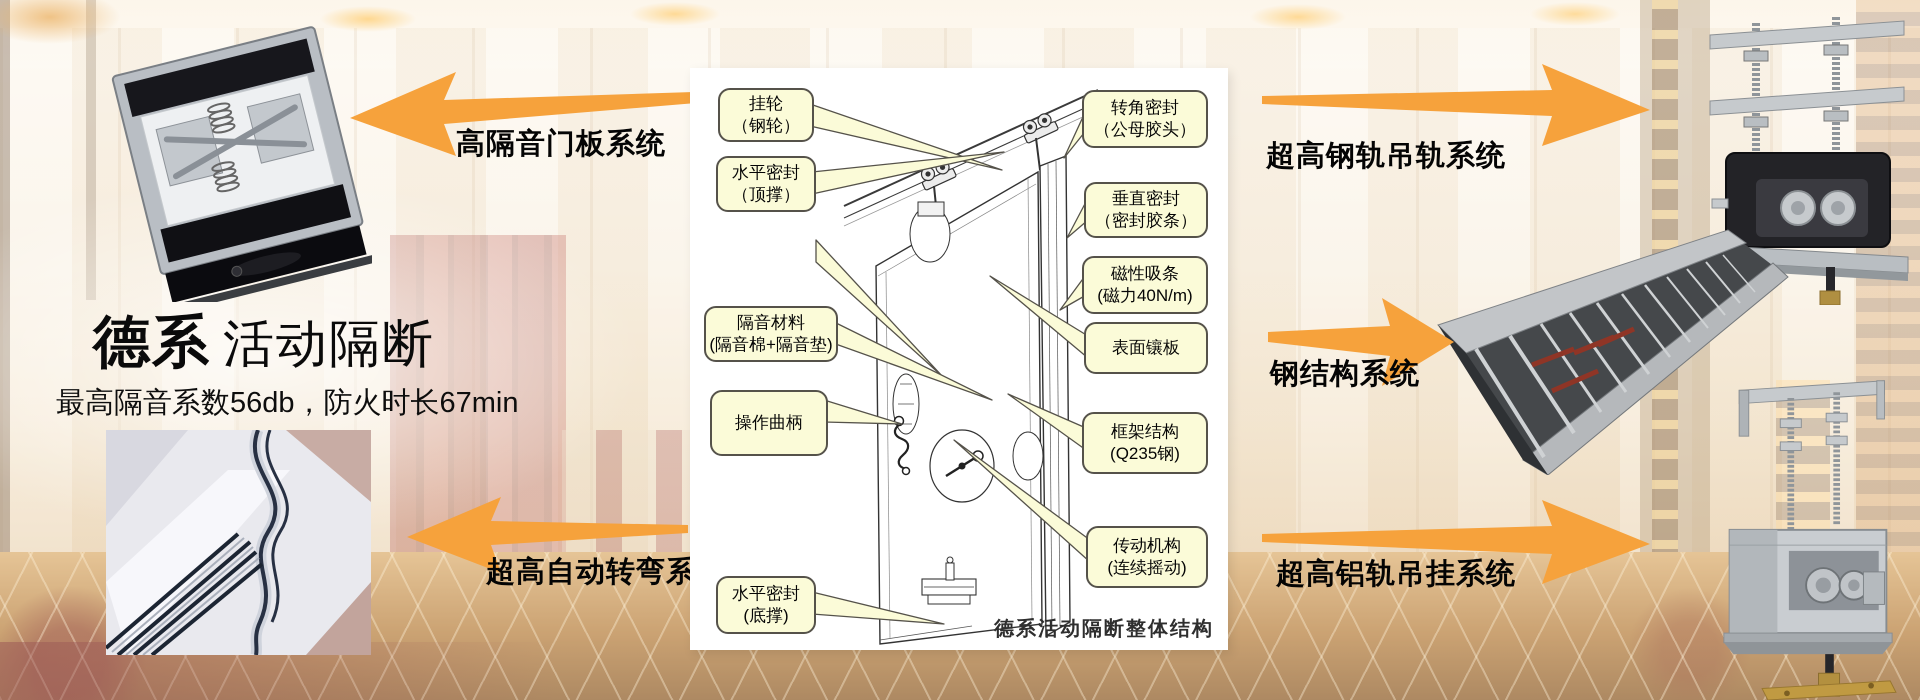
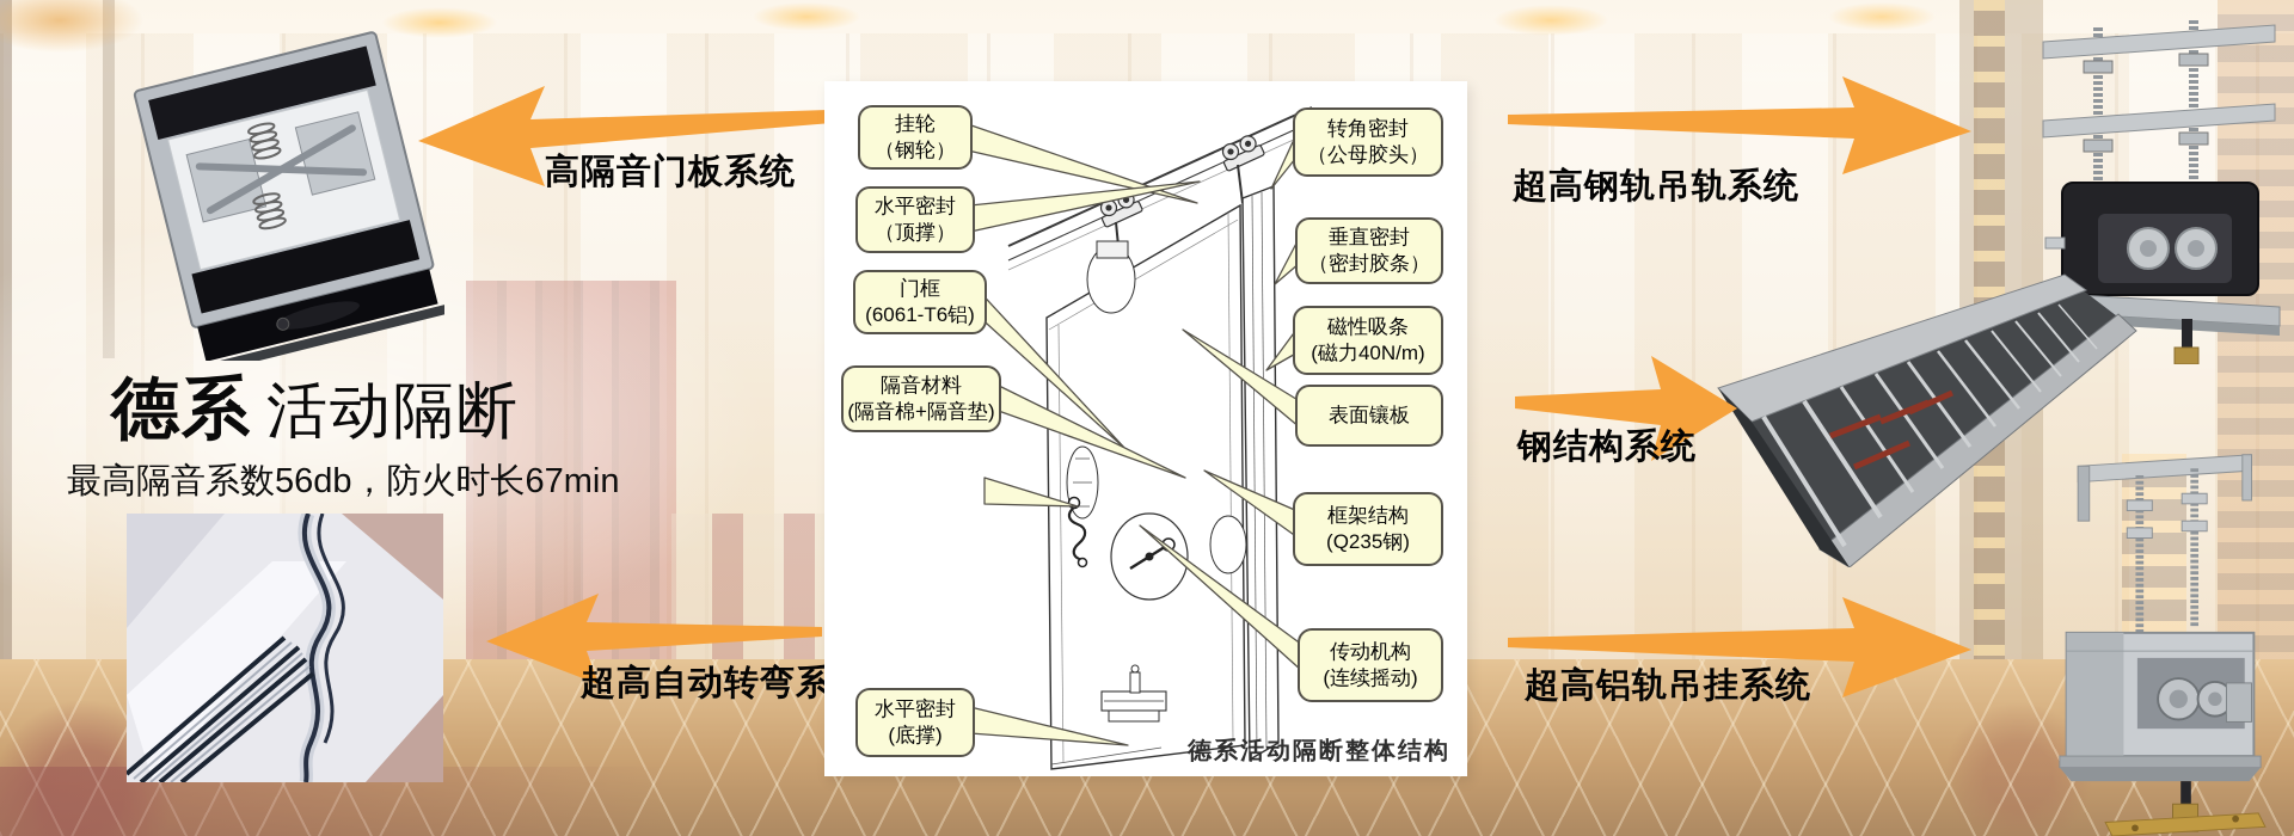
  高隔音门板系统
  超高自动转弯系
  超高钢轨吊轨系统
  钢结构系统
  超高铝轨吊挂系统
  德系 活动隔断
  最高隔音系数56db，防火时长67min
  德系活动隔断整体结构
  挂轮
  （钢轮）
  水平密封
  （顶撑）
+ 门框
+ (6061-T6铝)
  隔音材料
  (隔音棉+隔音垫)
- 操作曲柄
  水平密封
  (底撑)
  转角密封
  （公母胶头）
  垂直密封
  （密封胶条）
  磁性吸条
  (磁力40N/m)
  表面镶板
  框架结构
  (Q235钢)
  传动机构
  (连续摇动)
